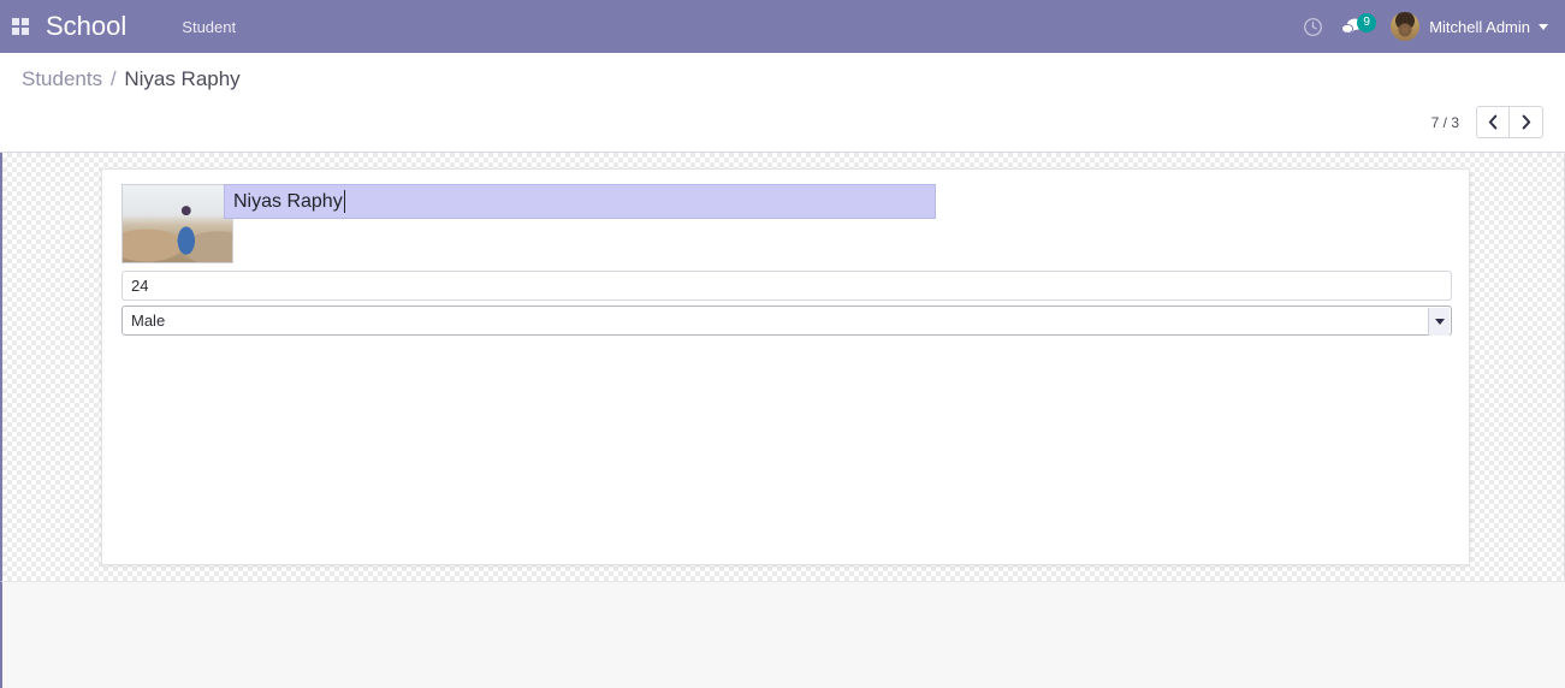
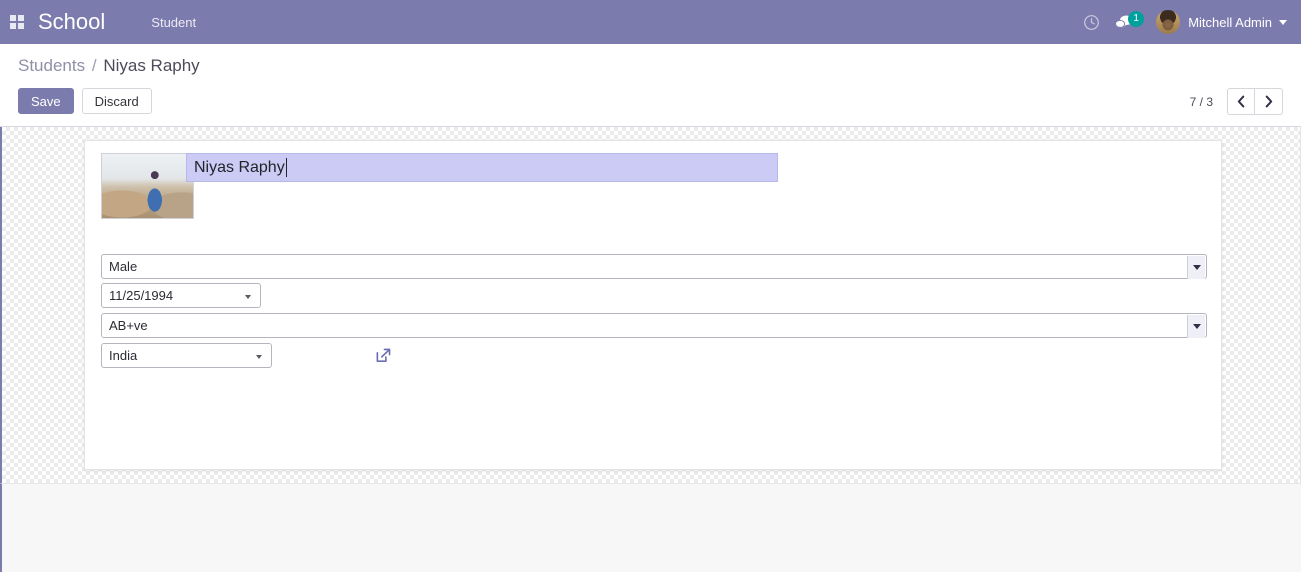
  School
  Student
- 9
+ 1
  Mitchell Admin
  Students / Niyas Raphy
+ Save
+ Discard
  7 / 3
  Niyas Raphy
- 24
  Male
+ 11/25/1994
+ AB+ve
+ India
